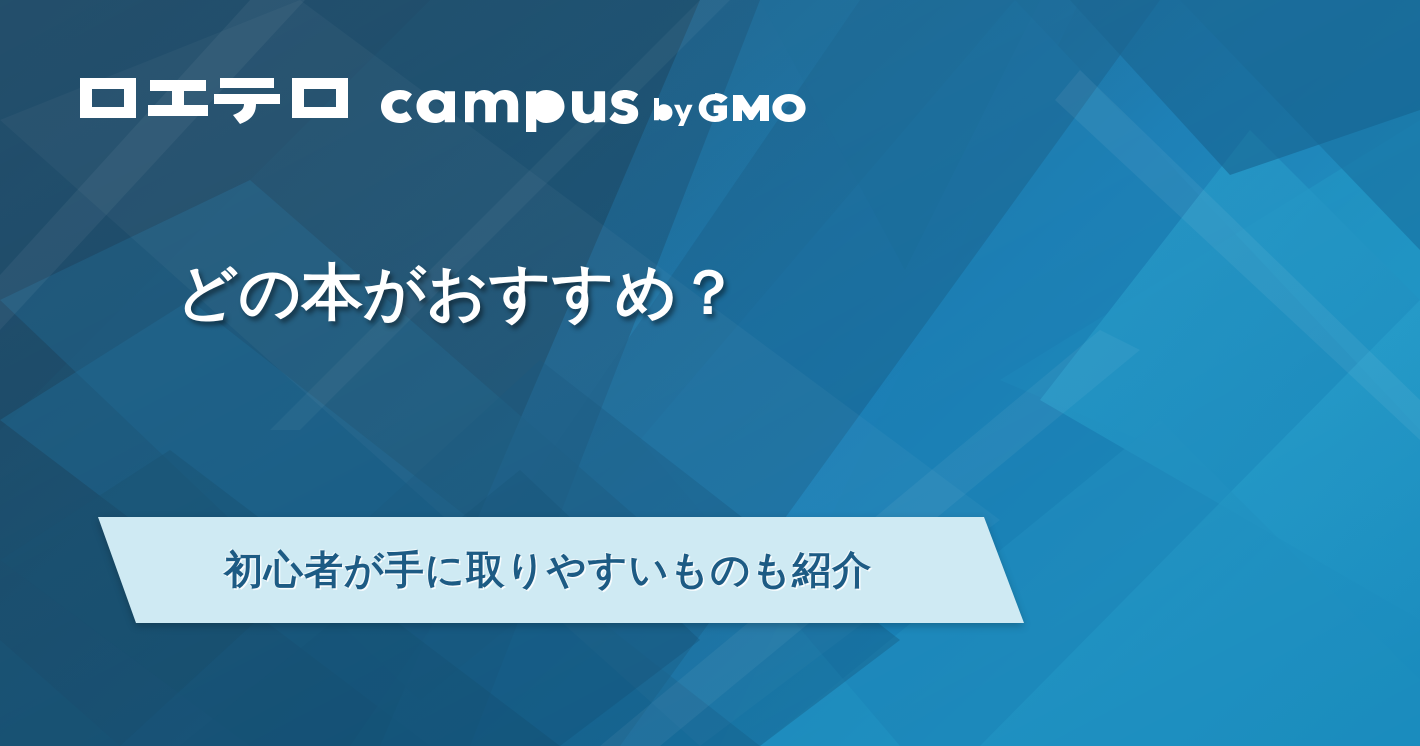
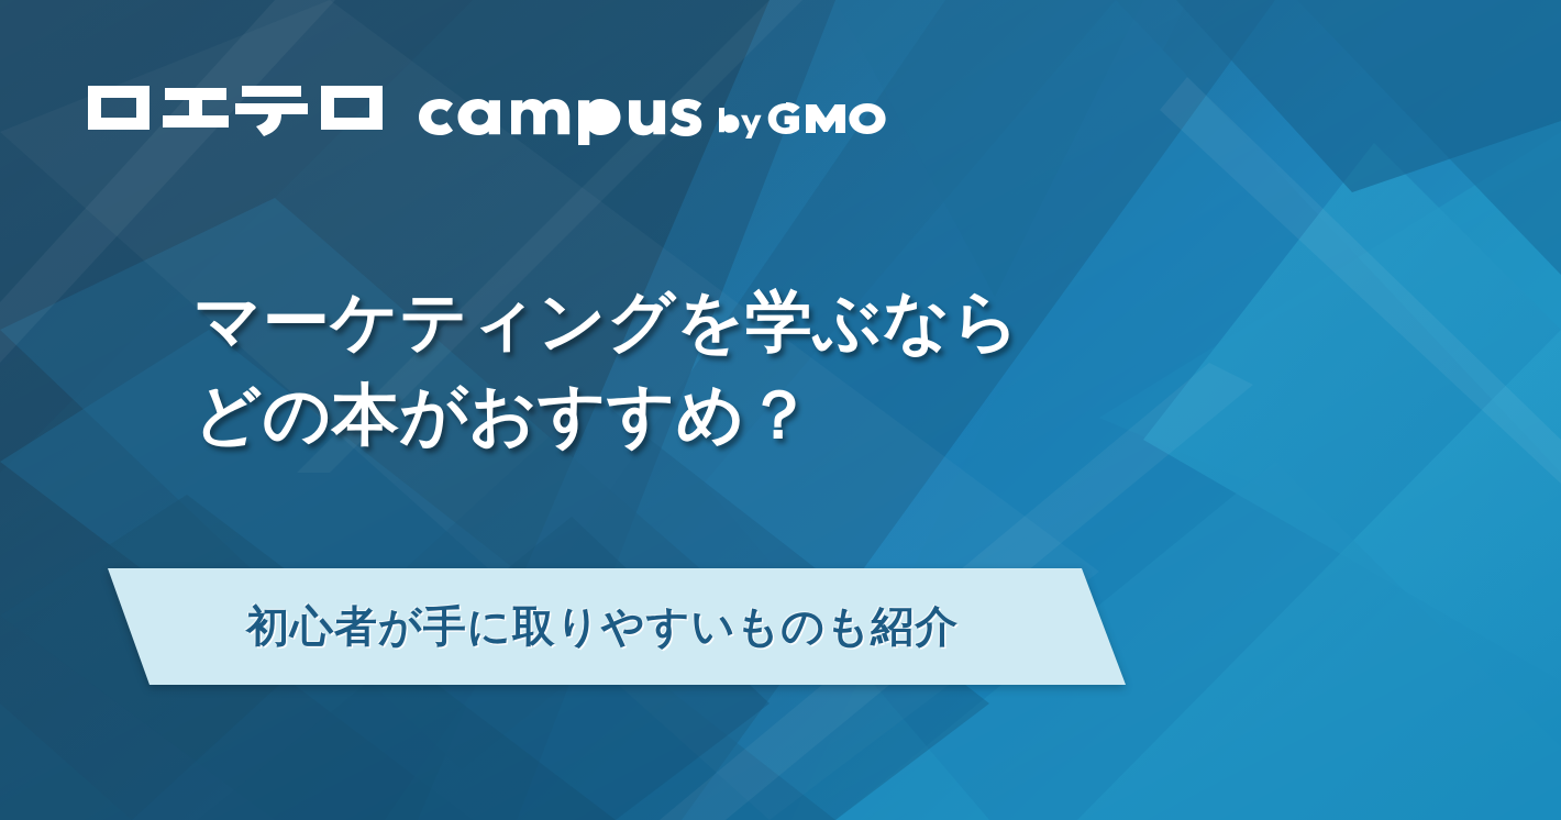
+ マーケティングを学ぶなら
  どの本がおすすめ？
  初心者が手に取りやすいものも紹介
